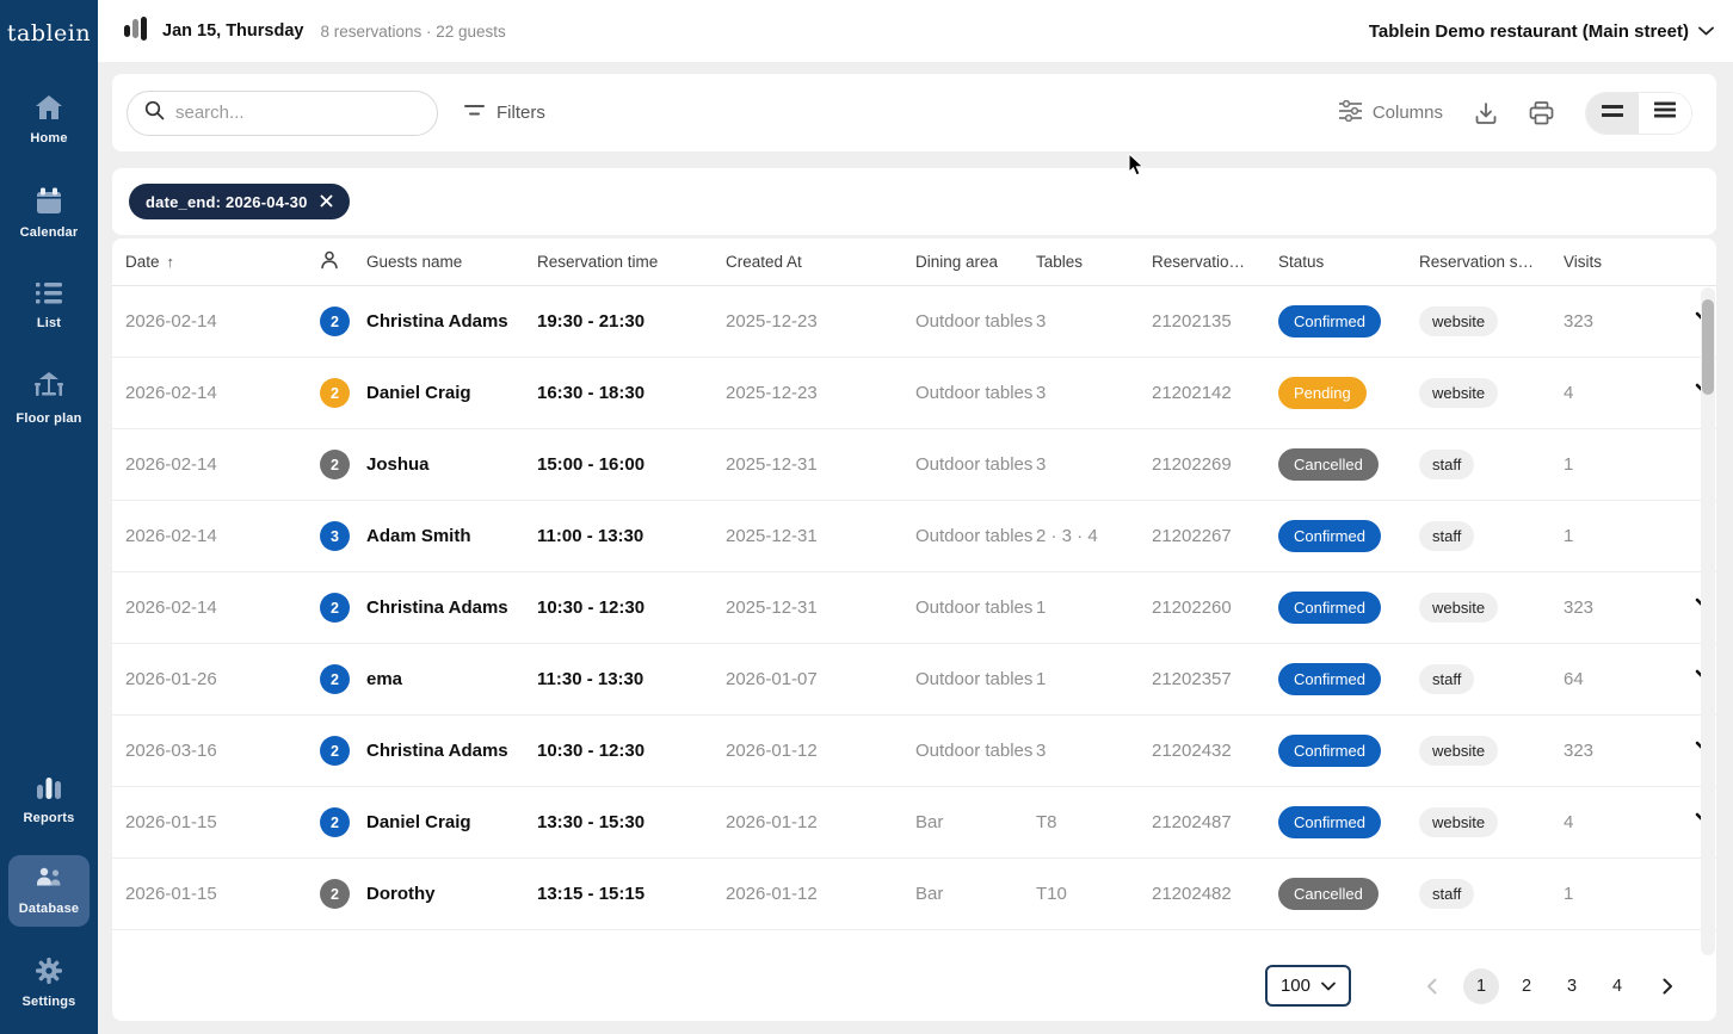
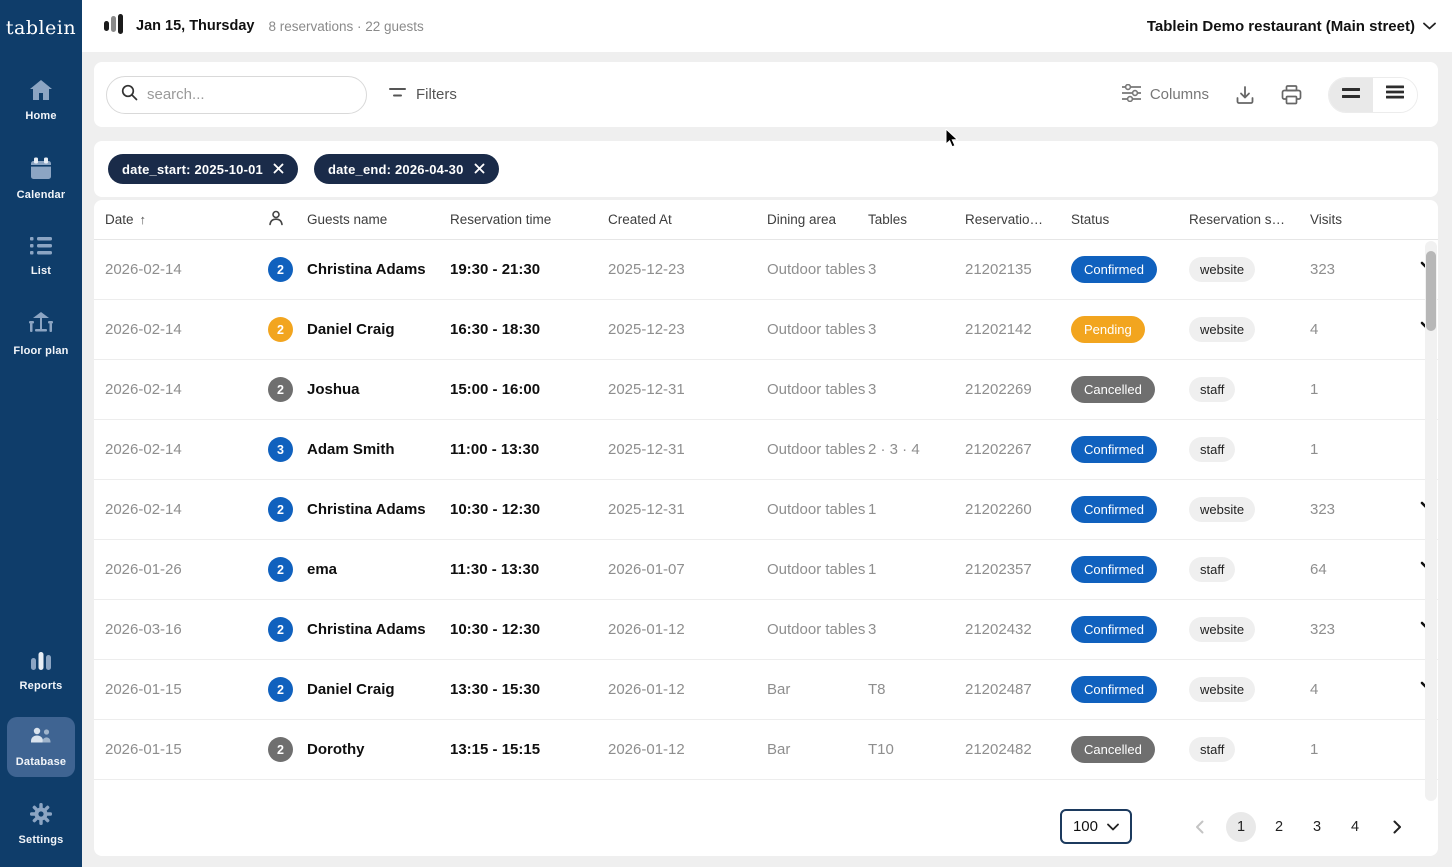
  tablein
  Home
  Calendar
  List
  Floor plan
  Reports
  Database
  Settings
  Jan 15, Thursday
  8 reservations · 22 guests
  Tablein Demo restaurant (Main street)
  search...
  Filters
  Columns
+ date_start: 2025-10-01
  date_end: 2026-04-30
  Date
  ↑
  Guests name
  Reservation time
  Created At
  Dining area
  Tables
  Reservatio…
  Status
  Reservation s…
  Visits
  2026-02-14
  2
  Christina Adams
  19:30 - 21:30
  2025-12-23
  Outdoor tables
  3
  21202135
  Confirmed
  website
  323
  2026-02-14
  2
  Daniel Craig
  16:30 - 18:30
  2025-12-23
  Outdoor tables
  3
  21202142
  Pending
  website
  4
  2026-02-14
  2
  Joshua
  15:00 - 16:00
  2025-12-31
  Outdoor tables
  3
  21202269
  Cancelled
  staff
  1
  2026-02-14
  3
  Adam Smith
  11:00 - 13:30
  2025-12-31
  Outdoor tables
  2 · 3 · 4
  21202267
  Confirmed
  staff
  1
  2026-02-14
  2
  Christina Adams
  10:30 - 12:30
  2025-12-31
  Outdoor tables
  1
  21202260
  Confirmed
  website
  323
  2026-01-26
  2
  ema
  11:30 - 13:30
  2026-01-07
  Outdoor tables
  1
  21202357
  Confirmed
  staff
  64
  2026-03-16
  2
  Christina Adams
  10:30 - 12:30
  2026-01-12
  Outdoor tables
  3
  21202432
  Confirmed
  website
  323
  2026-01-15
  2
  Daniel Craig
  13:30 - 15:30
  2026-01-12
  Bar
  T8
  21202487
  Confirmed
  website
  4
  2026-01-15
  2
  Dorothy
  13:15 - 15:15
  2026-01-12
  Bar
  T10
  21202482
  Cancelled
  staff
  1
  100
  1
  2
  3
  4
